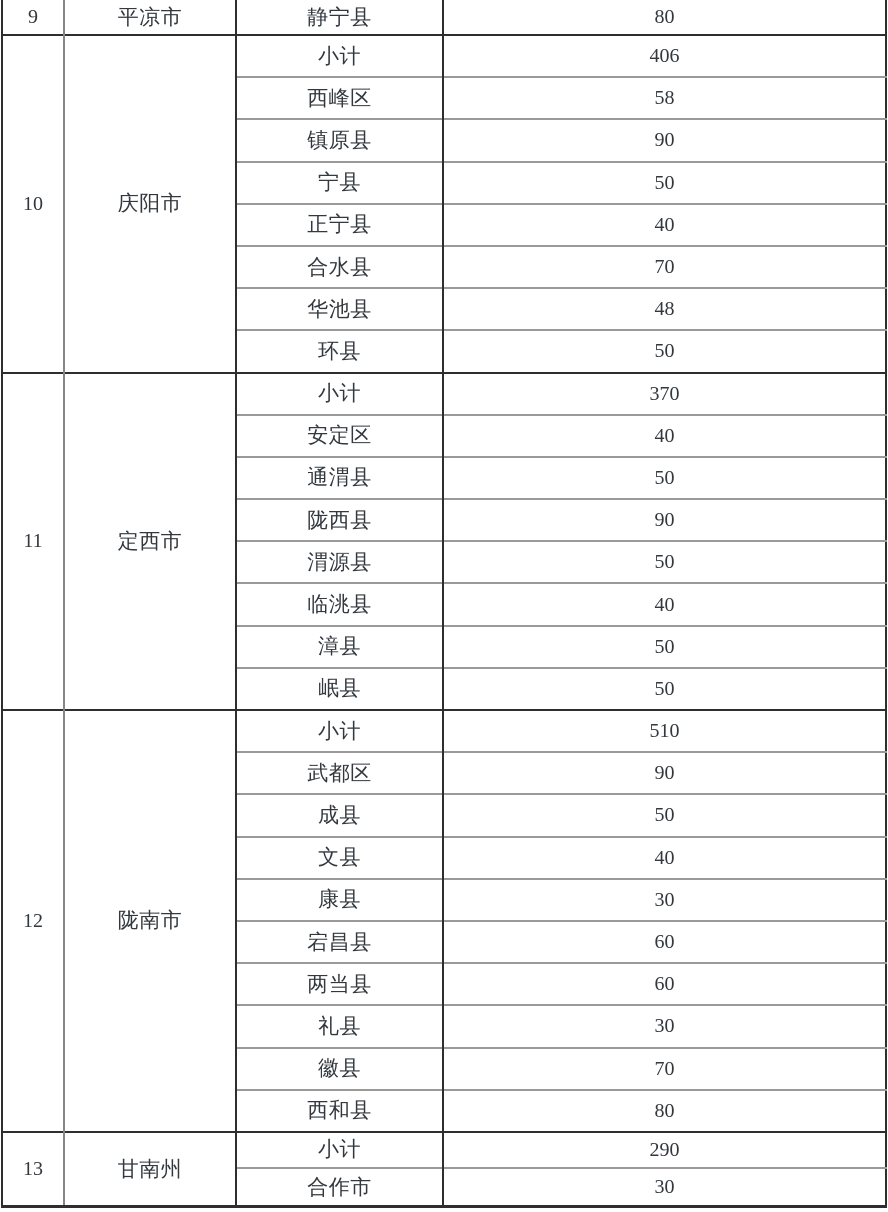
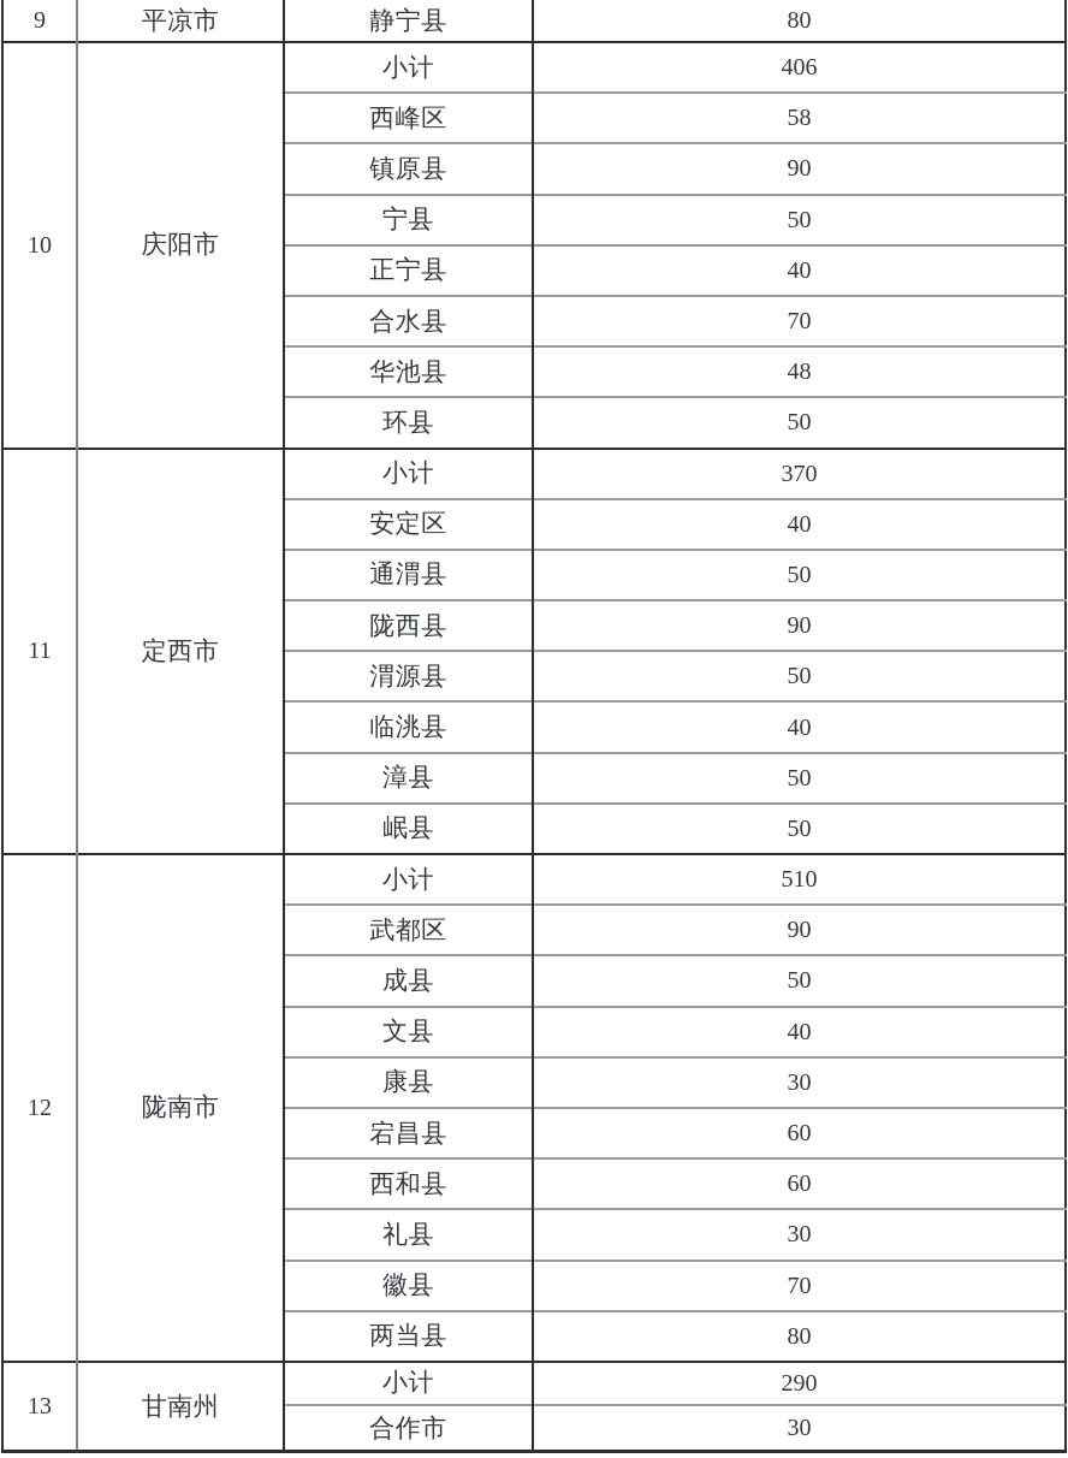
  9	平凉市	静宁县	80
  10	庆阳市	小计	406
  西峰区	58
  镇原县	90
  宁县	50
  正宁县	40
  合水县	70
  华池县	48
  环县	50
  11	定西市	小计	370
  安定区	40
  通渭县	50
  陇西县	90
  渭源县	50
  临洮县	40
  漳县	50
  岷县	50
  12	陇南市	小计	510
  武都区	90
  成县	50
  文县	40
  康县	30
  宕昌县	60
- 两当县	60
+ 西和县	60
  礼县	30
  徽县	70
- 西和县	80
+ 两当县	80
  13	甘南州	小计	290
  合作市	30
